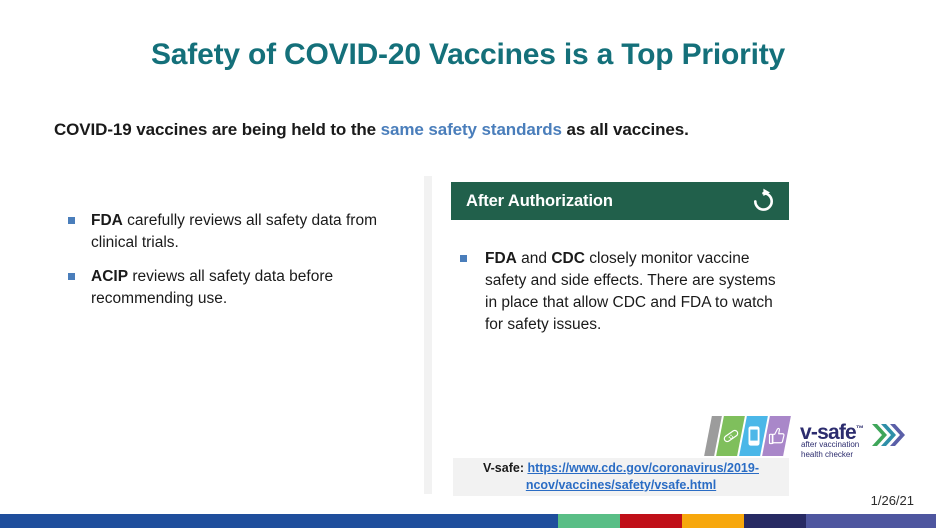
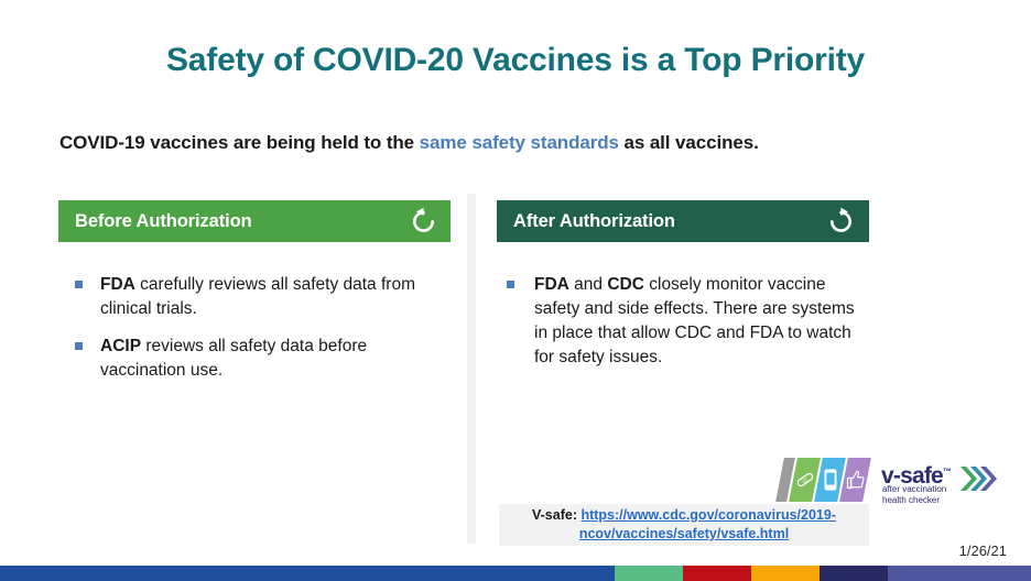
  Safety of COVID-20 Vaccines is a Top Priority
  COVID-19 vaccines are being held to the same safety standards as all vaccines.
+ Before Authorization
  FDA carefully reviews all safety data from clinical trials.
- ACIP reviews all safety data before recommending use.
+ ACIP reviews all safety data before vaccination use.
  After Authorization
  FDA and CDC closely monitor vaccine safety and side effects. There are systems in place that allow CDC and FDA to watch for safety issues.
  v-safe™
  after vaccination
  health checker
  V-safe: https://www.cdc.gov/coronavirus/2019-ncov/vaccines/safety/vsafe.html
  1/26/21
